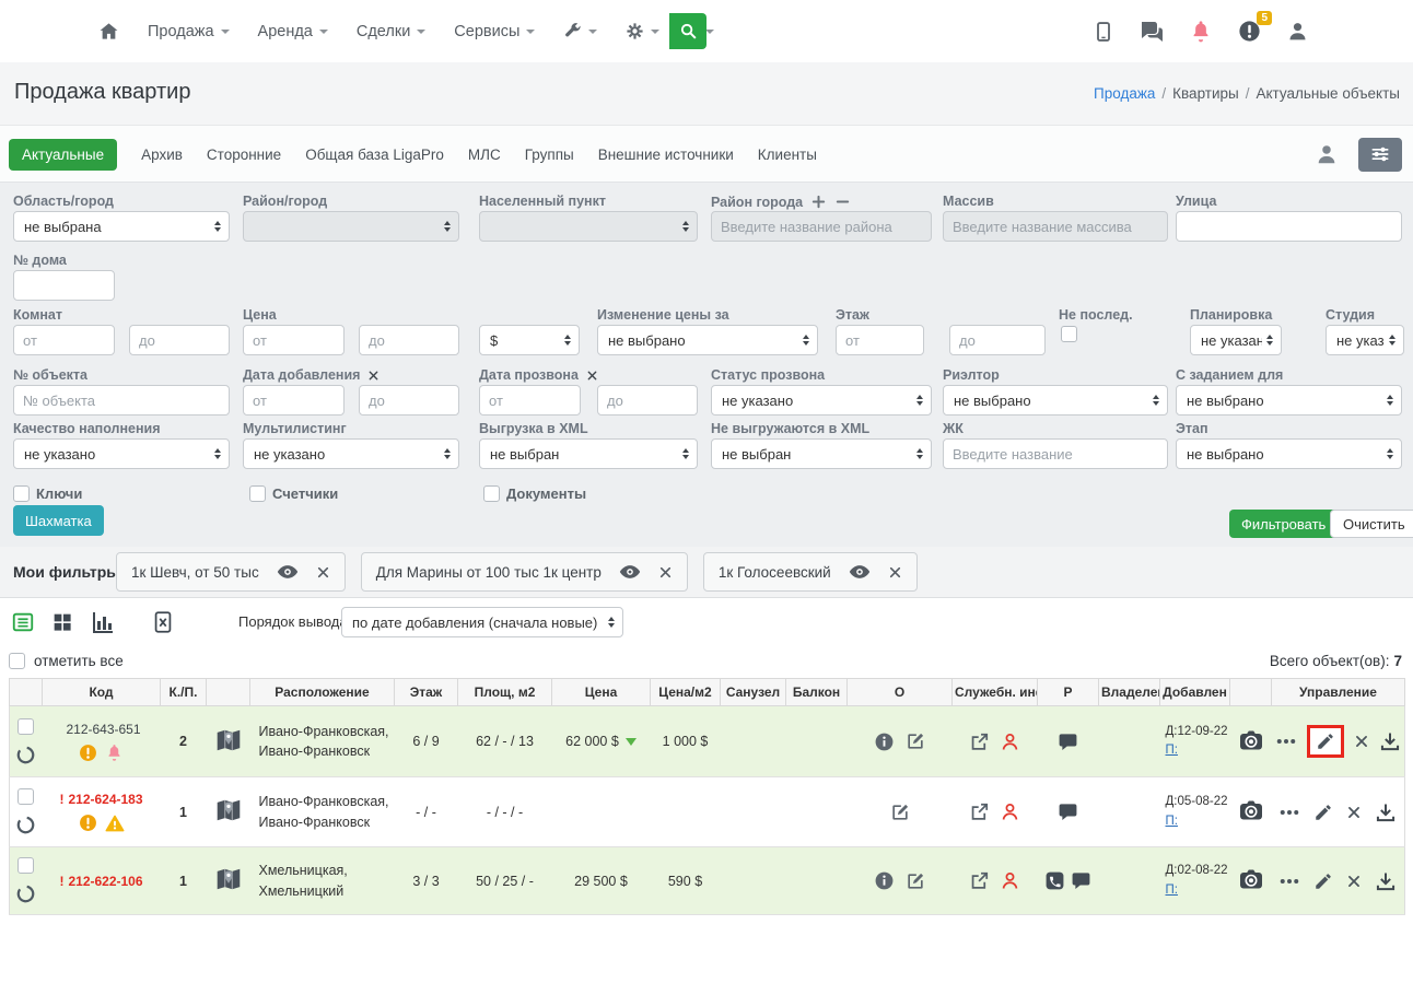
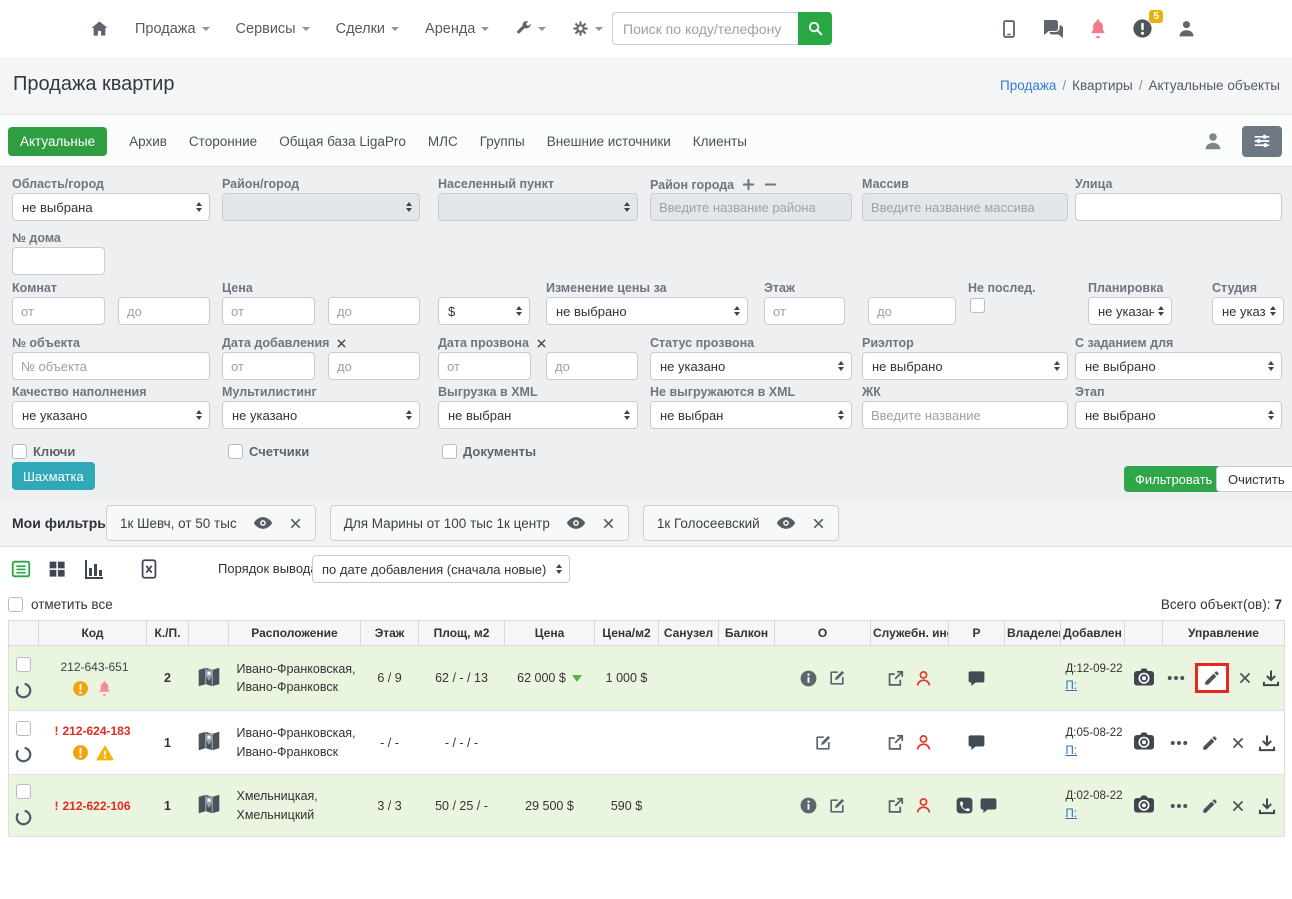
  Продажа
- Аренда
+ Сервисы
  Сделки
- Сервисы
+ Аренда
+ Поиск по коду/телефону
  5
  Продажа квартир
  Продажа
  Квартиры
  Актуальные объекты
  Актуальные
  Архив
  Сторонние
  Общая база LigaPro
  МЛС
  Группы
  Внешние источники
  Клиенты
  Область/город
  Район/город
  Населенный пункт
  Район города
  Массив
  Улица
  не выбрана
  Введите название района
  Введите название массива
  № дома
  Комнат
  Цена
  Изменение цены за
  Этаж
  Не послед.
  Планировка
  Студия
  от
  до
  от
  до
  $
  не выбрано
  от
  до
  не указан
  № объекта
  Дата добавления
  Дата прозвона
  Статус прозвона
  Риэлтор
  С заданием для
  № объекта
  от
  до
  от
  до
  не указано
  не выбрано
  не выбрано
  Качество наполнения
  Мультилистинг
  Выгрузка в XML
  Не выгружаются в XML
  ЖК
  Этап
  не указано
  не указано
  не выбран
  не выбран
  Введите название
  не выбрано
  Ключи
  Счетчики
  Документы
  Шахматка
  Фильтровать
  Очистить
  Мои фильтры
  1к Шевч, от 50 тыс
  Для Марины от 100 тыс 1к центр
  1к Голосеевский
  Порядок вывод
  по дате добавления (сначала новые)
  отметить все
  Всего объект(ов): 7
  	Код	К./П.		Расположение	Этаж	Площ, м2	Цена	Цена/м2	Санузел	Балкон	О	Служебн. ин	Р	Владеле	Добавлен		Управление
  	212-643-651	2		Ивано-Франковская, Ивано-Франковск	6 / 9	62 / - / 13	62 000 $	1 000 $							Д:12-09-22П:
  	! 212-624-183	1		Ивано-Франковская, Ивано-Франковск	- / -	- / - / -									Д:05-08-22П:
  	! 212-622-106	1		Хмельницкая, Хмельницкий	3 / 3	50 / 25 / -	29 500 $	590 $							Д:02-08-22П:
